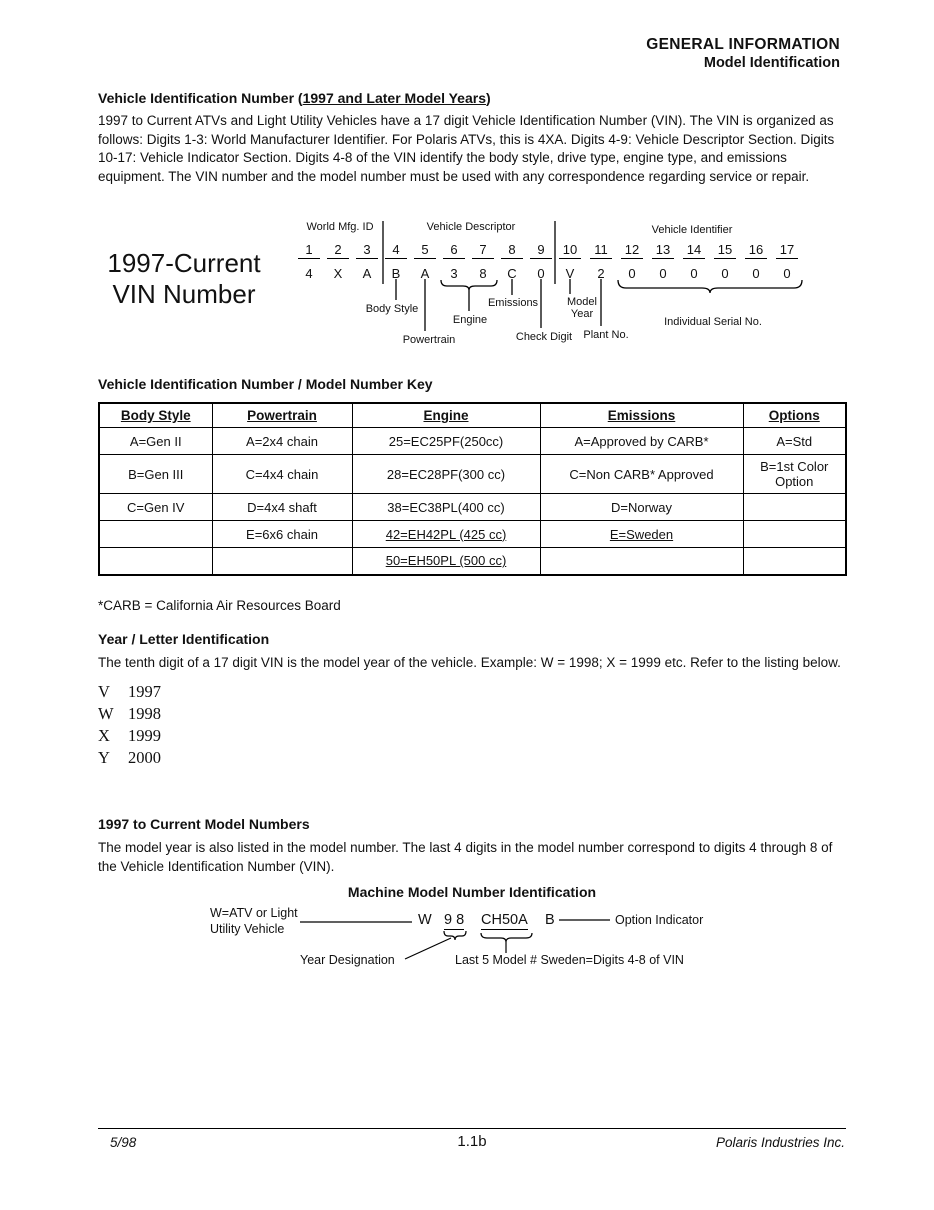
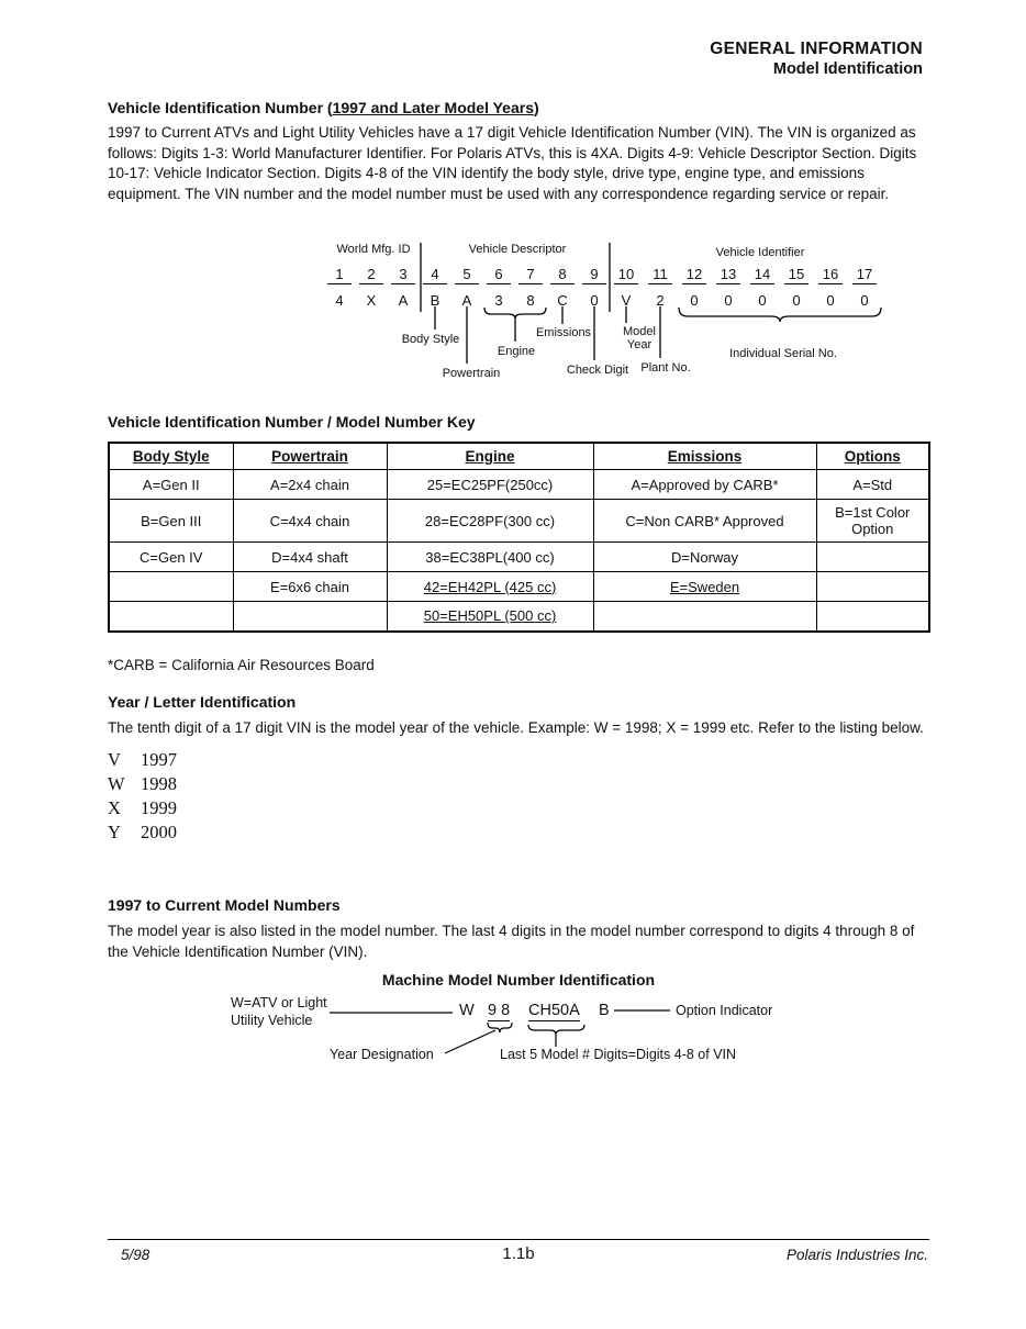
  GENERAL INFORMATION
  Model Identification
  Vehicle Identification Number (1997 and Later Model Years)
  1997 to Current ATVs and Light Utility Vehicles have a 17 digit Vehicle Identification Number (VIN). The VIN is organized as follows: Digits 1-3: World Manufacturer Identifier. For Polaris ATVs, this is 4XA. Digits 4-9: Vehicle Descriptor Section. Digits 10-17: Vehicle Indicator Section. Digits 4-8 of the VIN identify the body style, drive type, engine type, and emissions equipment. The VIN number and the model number must be used with any correspondence regarding service or repair.
- 1997-Current
- VIN Number
  World Mfg. ID
  Vehicle Descriptor
  Vehicle Identifier
  Body Style
  Engine
  Emissions
  Model Year
  Powertrain
  Check Digit
  Plant No.
  Individual Serial No.
  1
  2
  3
  4
  5
  6
  7
  8
  9
  10
  11
  12
  13
  14
  15
  16
  17
  4
  X
  A
  B
  A
  3
  8
  C
  0
  V
  2
  0
  0
  0
  0
  0
  0
  Vehicle Identification Number / Model Number Key
  Body Style	Powertrain	Engine	Emissions	Options
  A=Gen II	A=2x4 chain	25=EC25PF(250cc)	A=Approved by CARB*	A=Std
  B=Gen III	C=4x4 chain	28=EC28PF(300 cc)	C=Non CARB* Approved	B=1st Color Option
  C=Gen IV	D=4x4 shaft	38=EC38PL(400 cc)	D=Norway
  	E=6x6 chain	42=EH42PL (425 cc)	E=Sweden
  		50=EH50PL (500 cc)
  *CARB = California Air Resources Board
  Year / Letter Identification
  The tenth digit of a 17 digit VIN is the model year of the vehicle. Example: W = 1998; X = 1999 etc. Refer to the listing below.
  V
  1997
  W
  1998
  X
  1999
  Y
  2000
  1997 to Current Model Numbers
  The model year is also listed in the model number. The last 4 digits in the model number correspond to digits 4 through 8 of the Vehicle Identification Number (VIN).
  Machine Model Number Identification
  W=ATV or Light
  Utility Vehicle
  W
  9 8
  CH50A
  B
  Option Indicator
  Year Designation
- Last 5 Model # Sweden=Digits 4-8 of VIN
+ Last 5 Model # Digits=Digits 4-8 of VIN
  5/98
  1.1b
  Polaris Industries Inc.
